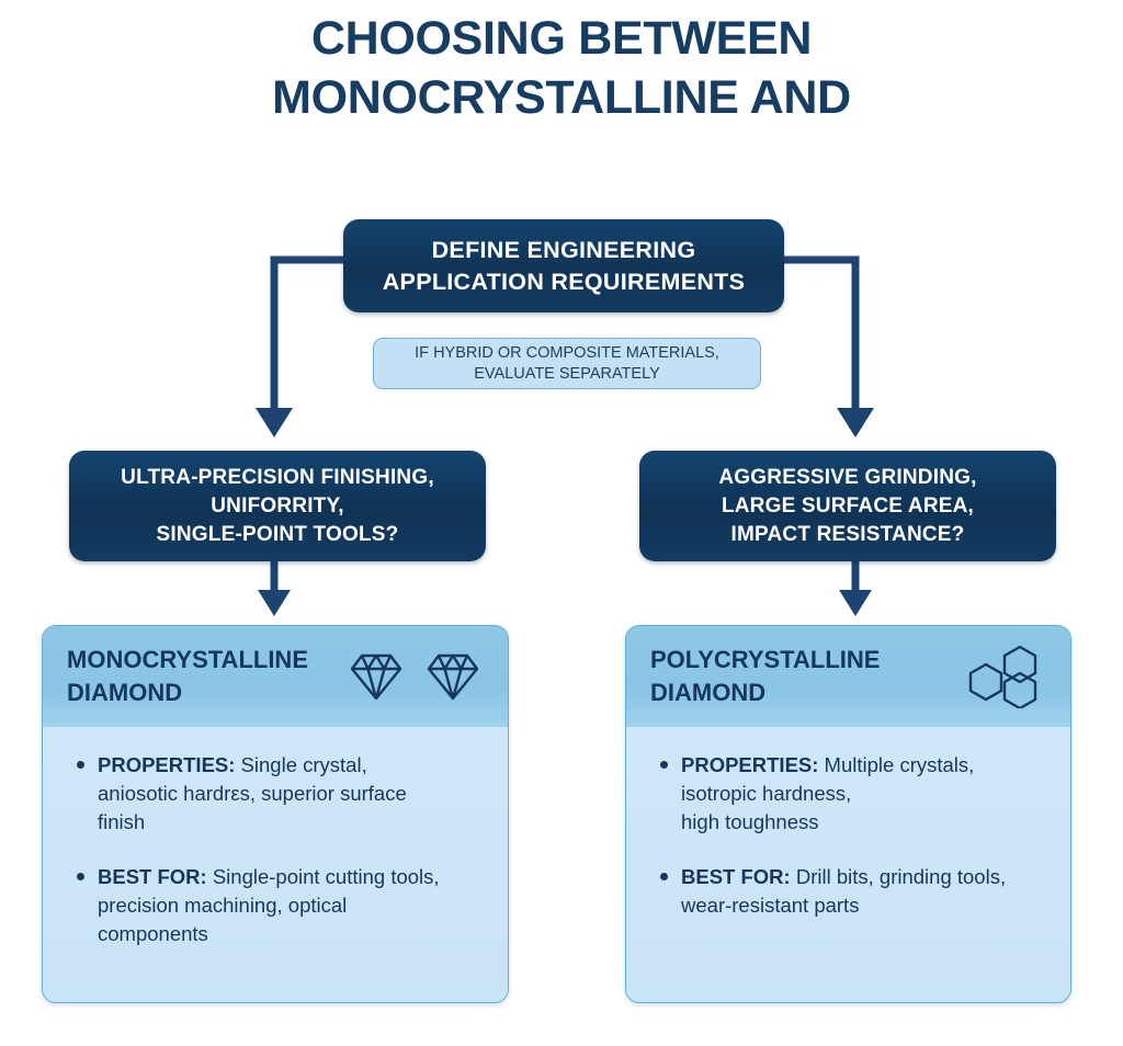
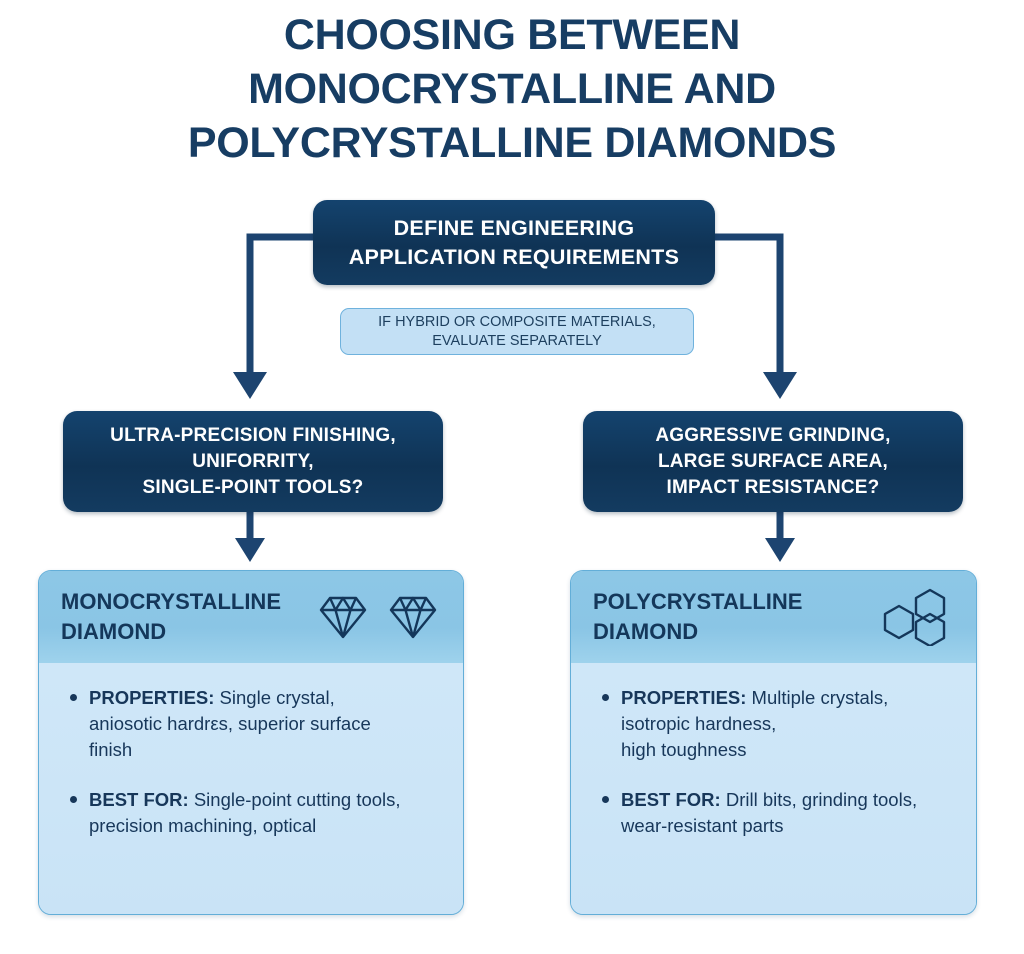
  CHOOSING BETWEEN
  MONOCRYSTALLINE AND
+ POLYCRYSTALLINE DIAMONDS
  DEFINE ENGINEERING
  APPLICATION REQUIREMENTS
  IF HYBRID OR COMPOSITE MATERIALS,
  EVALUATE SEPARATELY
  ULTRA-PRECISION FINISHING,
  UNIFORRITY,
  SINGLE-POINT TOOLS?
  AGGRESSIVE GRINDING,
  LARGE SURFACE AREA,
  IMPACT RESISTANCE?
  MONOCRYSTALLINE
  DIAMOND
  PROPERTIES: Single crystal,
  aniosotic hardrεs, superior surface
  finish
  BEST FOR: Single-point cutting tools,
  precision machining, optical
- components
  POLYCRYSTALLINE
  DIAMOND
  PROPERTIES: Multiple crystals,
  isotropic hardness,
  high toughness
  BEST FOR: Drill bits, grinding tools,
  wear-resistant parts
